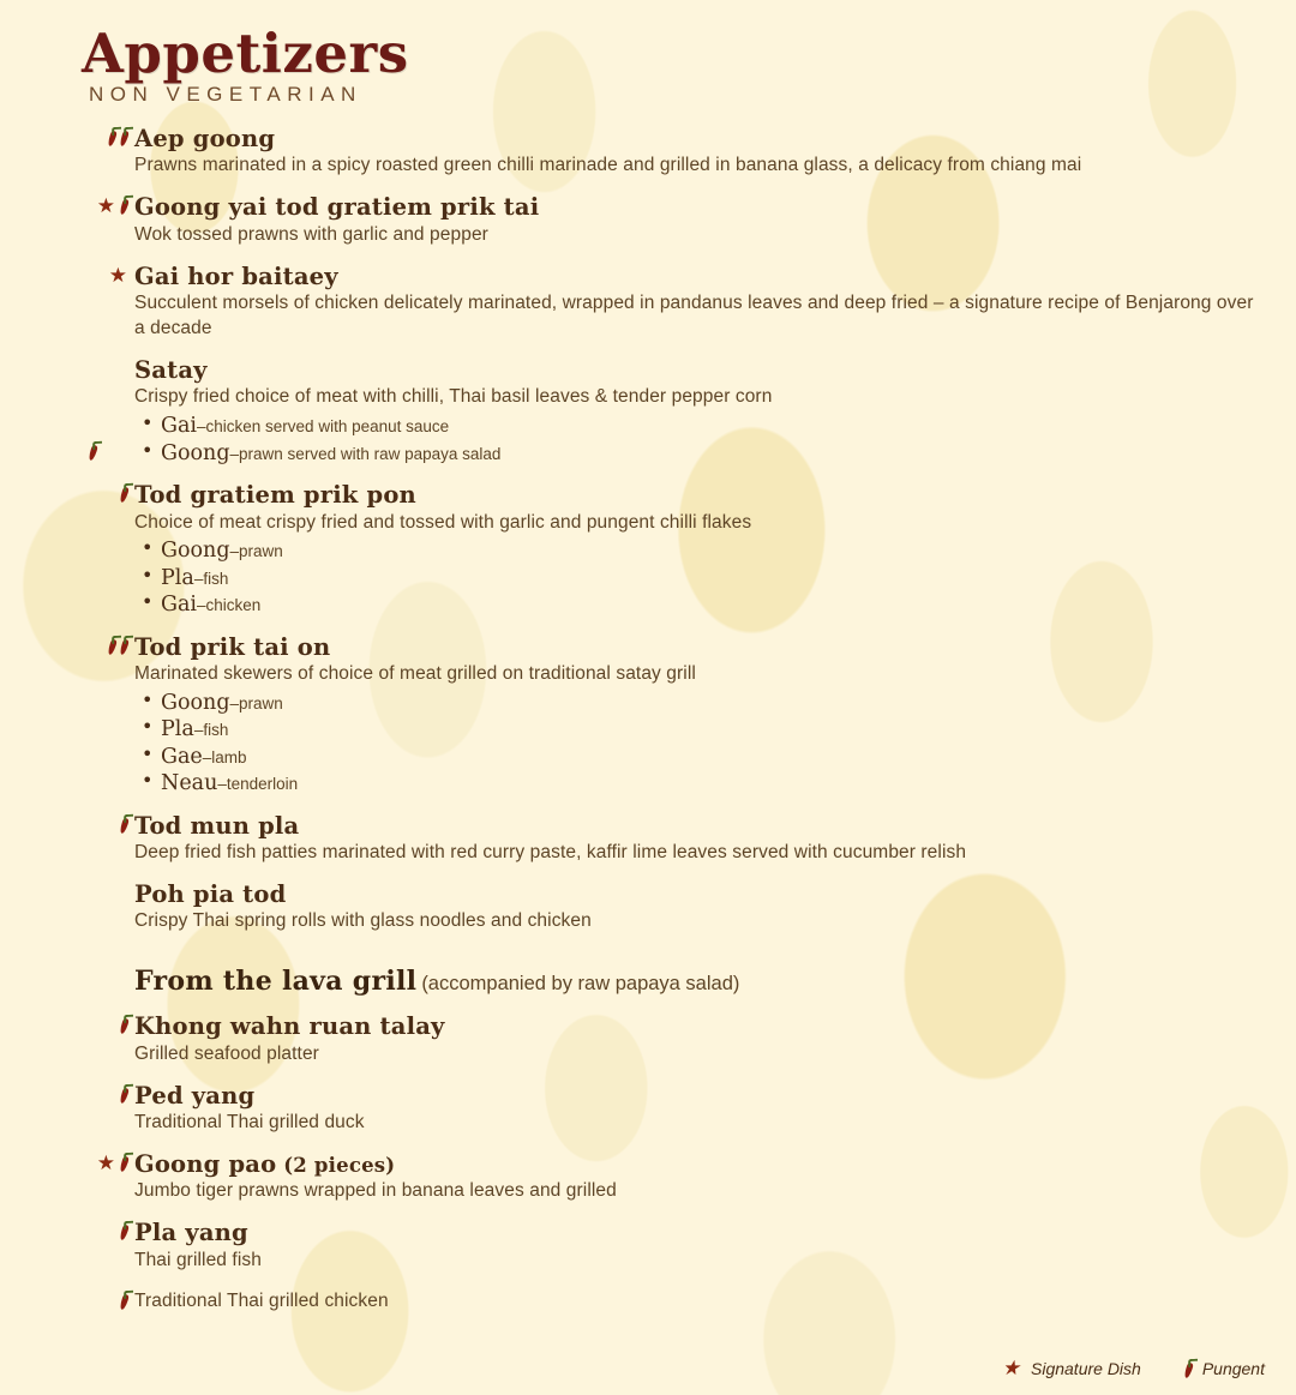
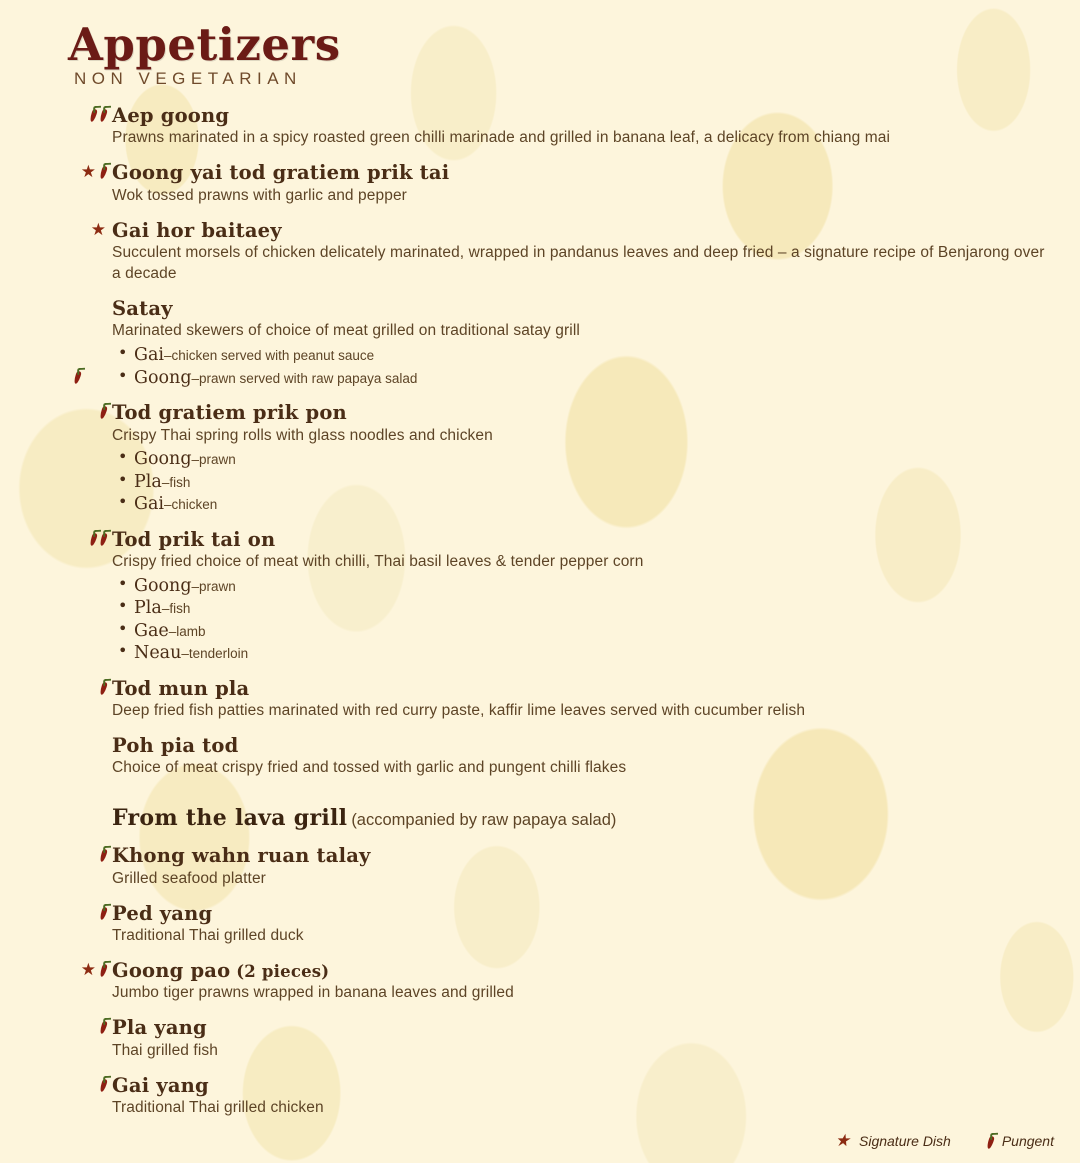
  Appetizers
  NON VEGETARIAN
  Aep goong
- Prawns marinated in a spicy roasted green chilli marinade and grilled in banana glass, a delicacy from chiang mai
+ Prawns marinated in a spicy roasted green chilli marinade and grilled in banana leaf, a delicacy from chiang mai
  ★
  Goong yai tod gratiem prik tai
  Wok tossed prawns with garlic and pepper
  ★
  Gai hor baitaey
  Succulent morsels of chicken delicately marinated, wrapped in pandanus leaves and deep fried – a signature recipe of Benjarong over a decade
  Satay
- Crispy fried choice of meat with chilli, Thai basil leaves & tender pepper corn
+ Marinated skewers of choice of meat grilled on traditional satay grill
  Gai–chicken served with peanut sauce
  Goong–prawn served with raw papaya salad
  Tod gratiem prik pon
- Choice of meat crispy fried and tossed with garlic and pungent chilli flakes
+ Crispy Thai spring rolls with glass noodles and chicken
  Goong–prawn
  Pla–fish
  Gai–chicken
  Tod prik tai on
- Marinated skewers of choice of meat grilled on traditional satay grill
+ Crispy fried choice of meat with chilli, Thai basil leaves & tender pepper corn
  Goong–prawn
  Pla–fish
  Gae–lamb
  Neau–tenderloin
  Tod mun pla
  Deep fried fish patties marinated with red curry paste, kaffir lime leaves served with cucumber relish
  Poh pia tod
- Crispy Thai spring rolls with glass noodles and chicken
+ Choice of meat crispy fried and tossed with garlic and pungent chilli flakes
  From the lava grill (accompanied by raw papaya salad)
  Khong wahn ruan talay
  Grilled seafood platter
  Ped yang
  Traditional Thai grilled duck
  ★
  Goong pao (2 pieces)
  Jumbo tiger prawns wrapped in banana leaves and grilled
  Pla yang
  Thai grilled fish
+ Gai yang
  Traditional Thai grilled chicken
  ★
  Signature Dish
  Pungent
